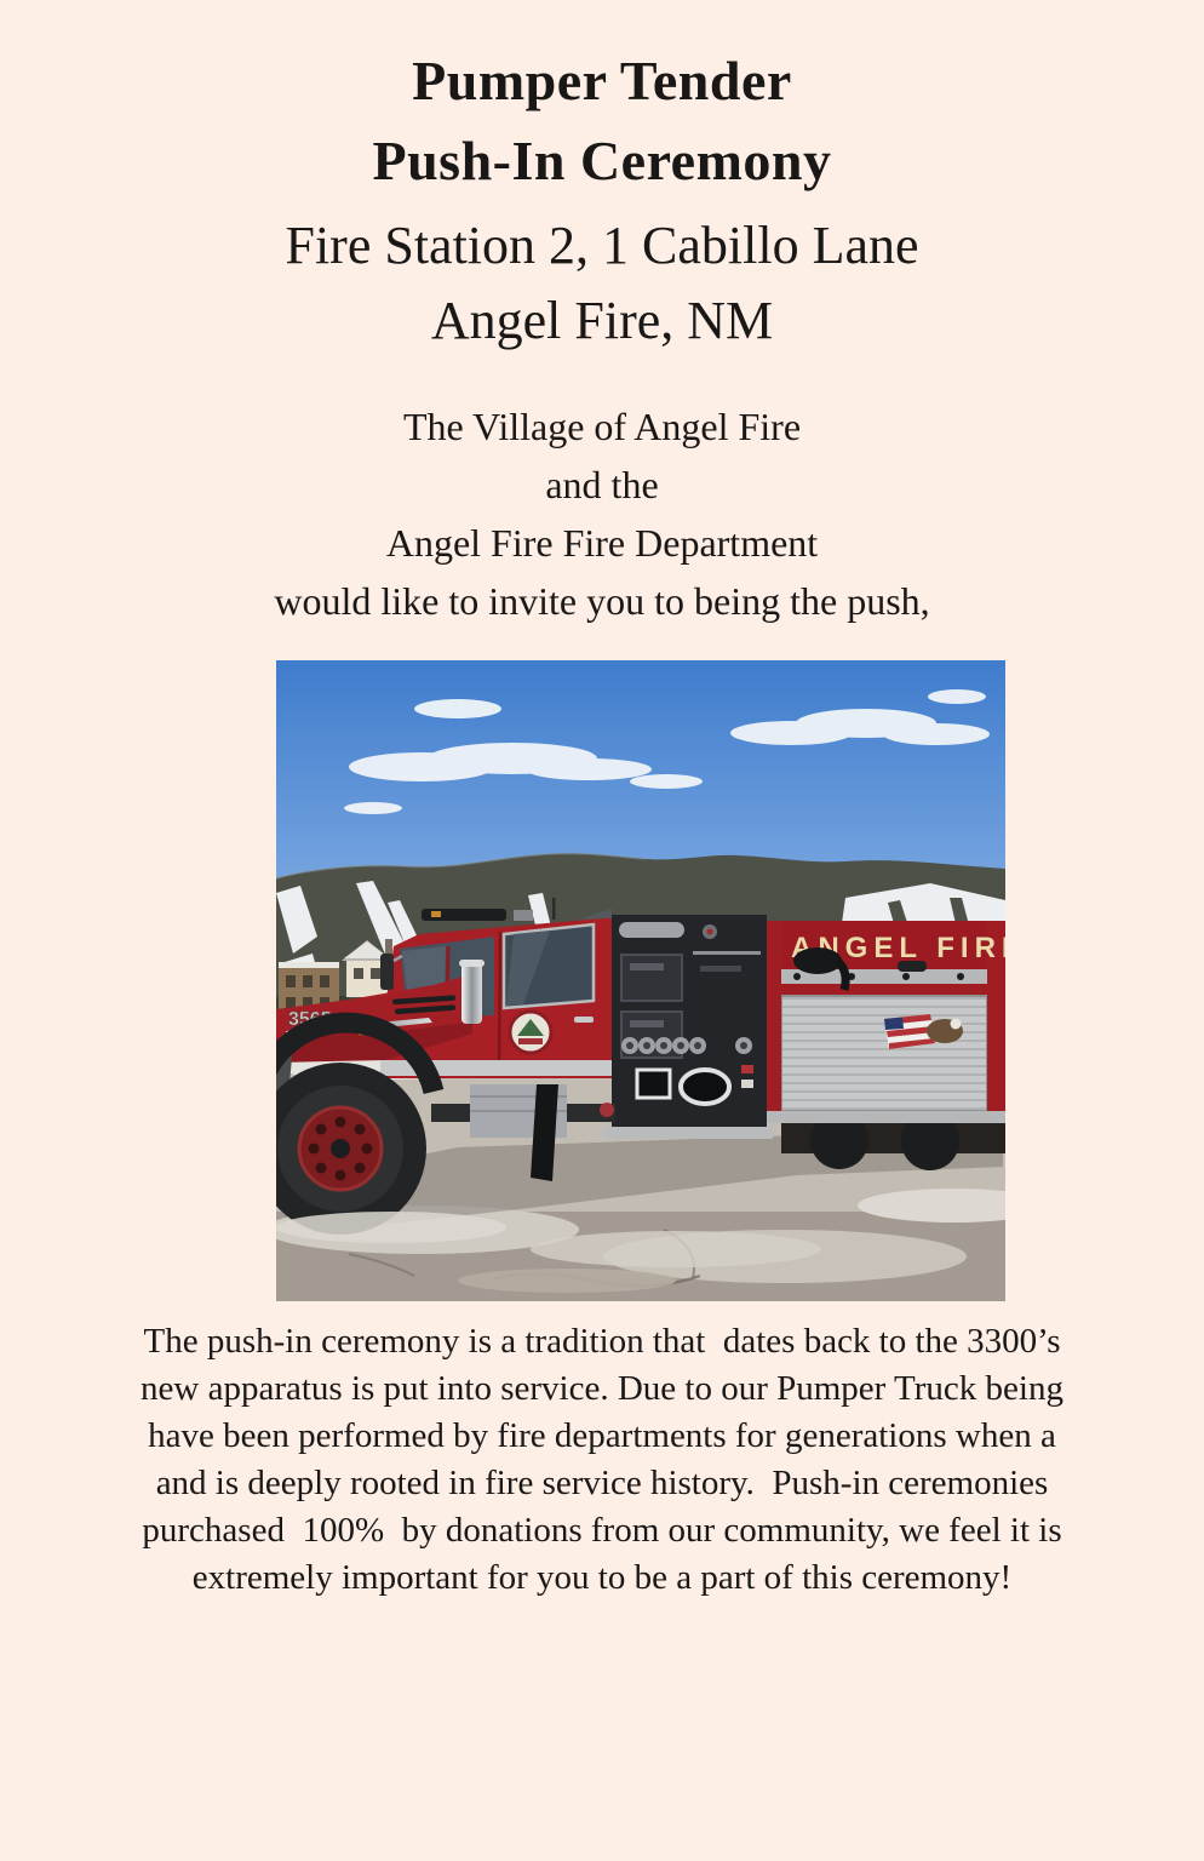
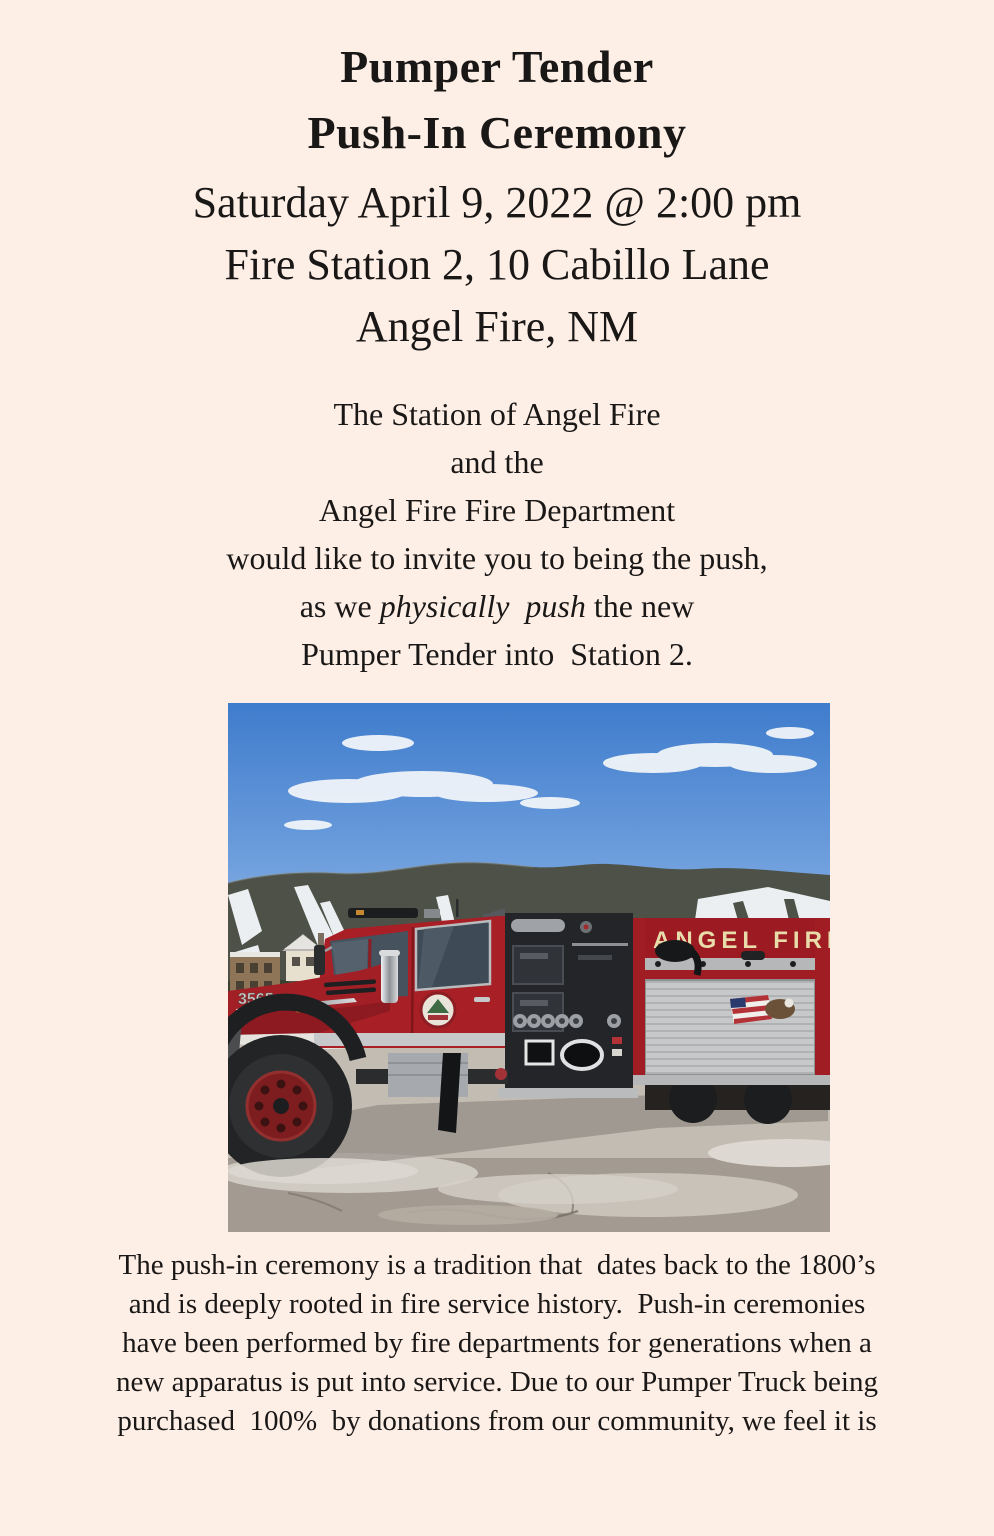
  Pumper Tender
  Push-In Ceremony
+ Saturday April 9, 2022 @ 2:00 pm
- Fire Station 2, 1 Cabillo Lane
+ Fire Station 2, 10 Cabillo Lane
  Angel Fire, NM
- The Village of Angel Fire
+ The Station of Angel Fire
  and the
  Angel Fire Fire Department
  would like to invite you to being the push,
+ as we physically push the new
+ Pumper Tender into Station 2.
  ANGEL FIR
- The push-in ceremony is a tradition that dates back to the 3300’s
+ The push-in ceremony is a tradition that dates back to the 1800’s
- new apparatus is put into service. Due to our Pumper Truck being
+ and is deeply rooted in fire service history. Push-in ceremonies
  have been performed by fire departments for generations when a
- and is deeply rooted in fire service history. Push-in ceremonies
+ new apparatus is put into service. Due to our Pumper Truck being
  purchased 100% by donations from our community, we feel it is
- extremely important for you to be a part of this ceremony!
